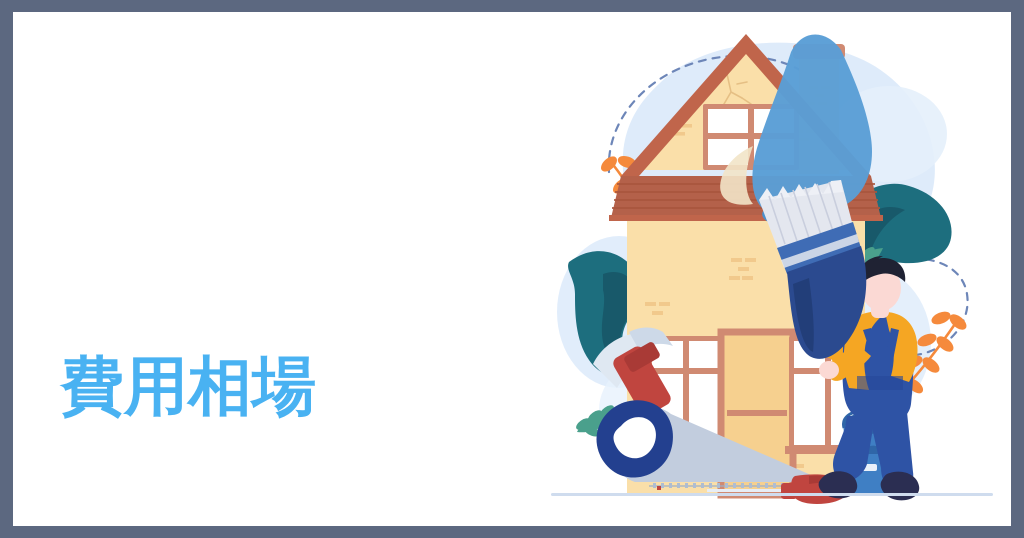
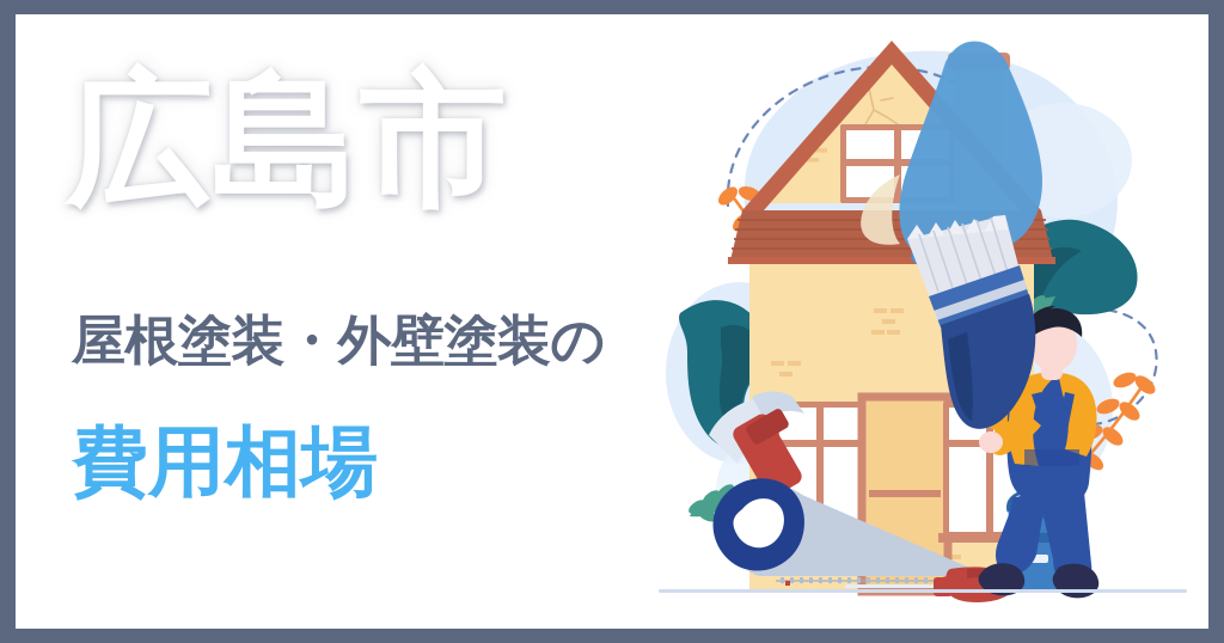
+ 広島市
+ 屋根塗装・外壁塗装の
  費用相場
